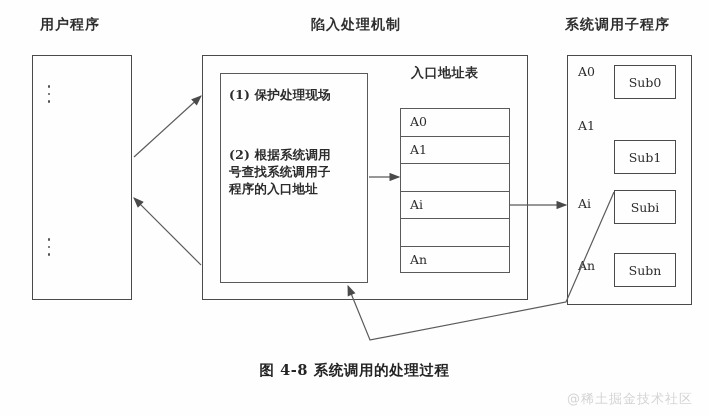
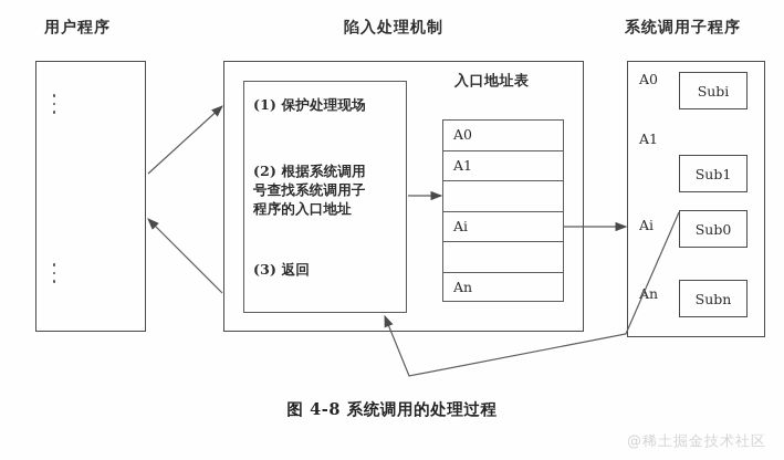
  用户程序
  陷入处理机制
  系统调用子程序
  (1) 保护处理现场
  (2) 根据系统调用
  号查找系统调用子
  程序的入口地址
+ (3) 返回
  入口地址表
  A0
  A1
  Ai
  An
  A0
  A1
  Ai
- Sub0
+ Subi
  Sub1
- Subi
+ Sub0
  Subn
  图 4-8 系统调用的处理过程
  @稀土掘金技术社区
